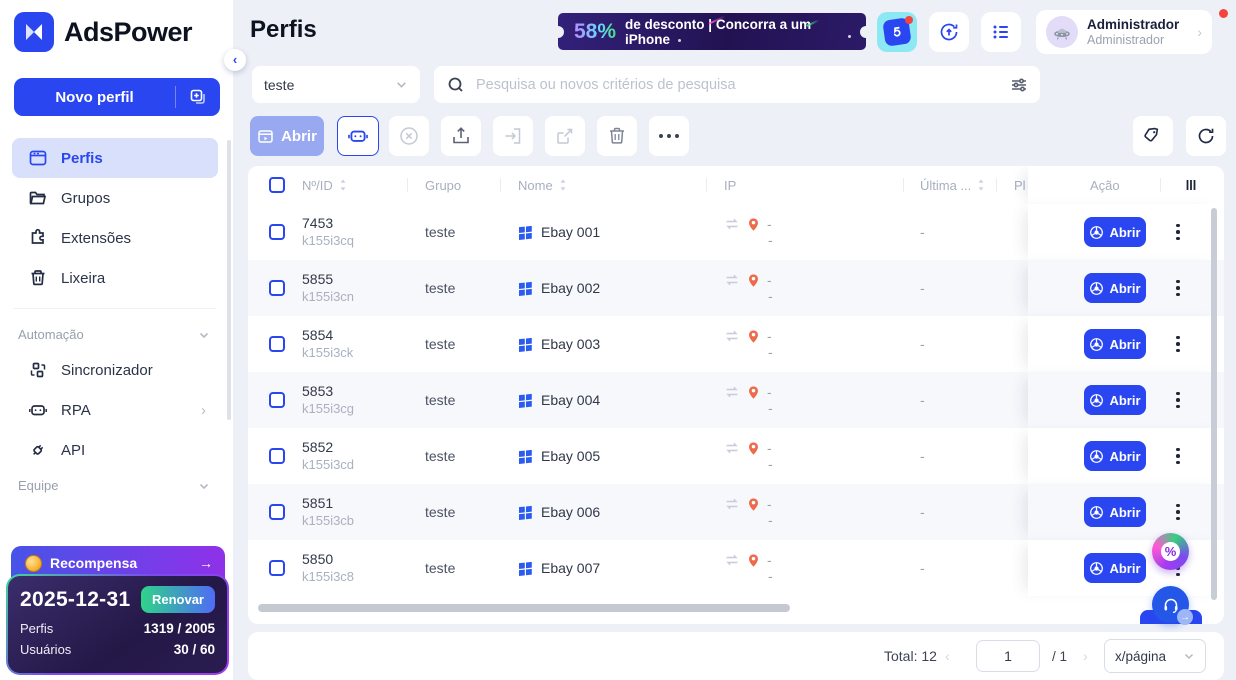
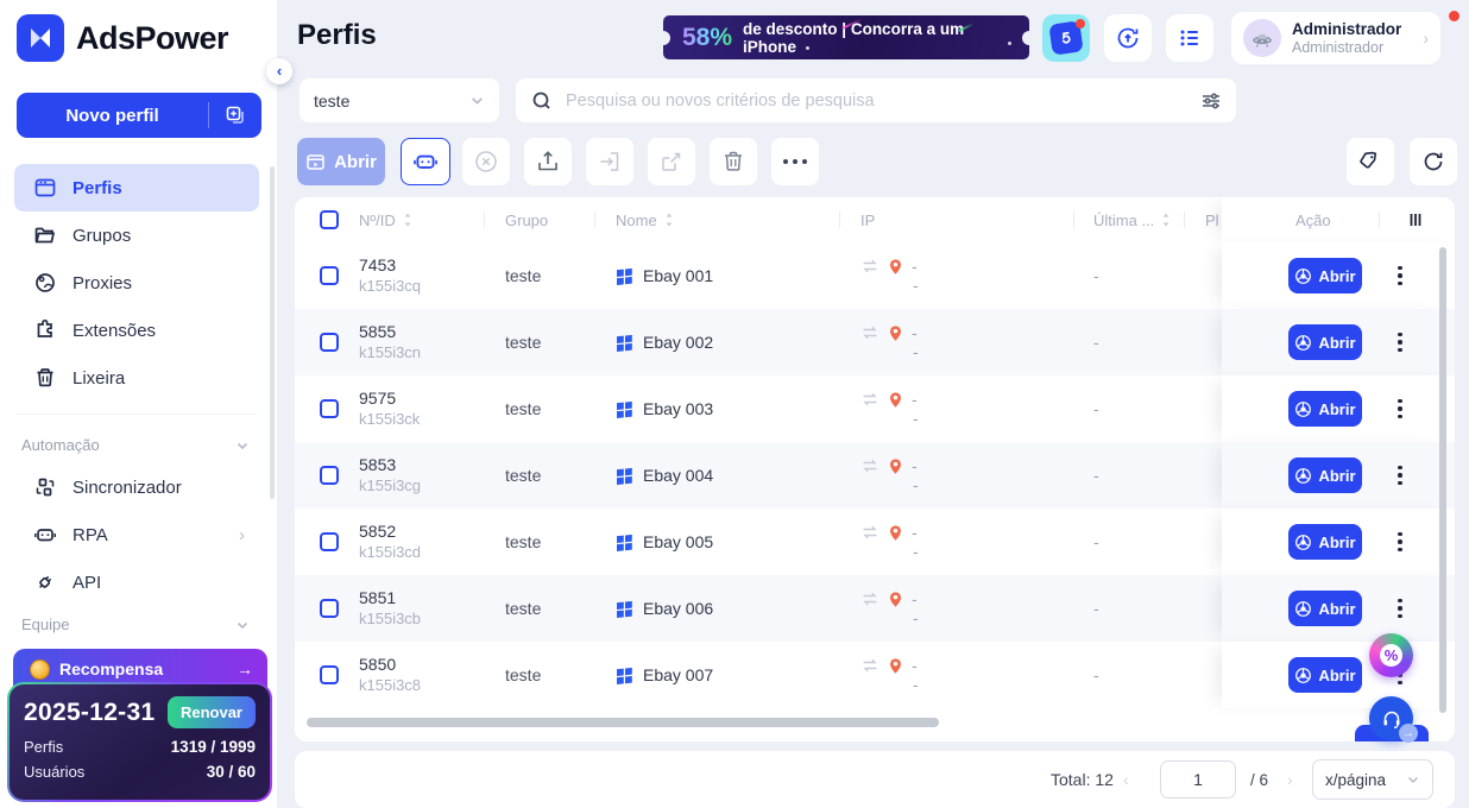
  AdsPower
  Novo perfil
  Perfis
  Grupos
+ Proxies
  Extensões
  Lixeira
  Automação
  Sincronizador
  RPA
  ›
  API
  Equipe
  Recompensa
  →
  2025-12-31
  Renovar
  Perfis
- 1319 / 2005
+ 1319 / 1999
  Usuários
  30 / 60
  ‹
  Perfis
  58%
  de desconto Concorra a um iPhone
  Administrador
  Administrador
  ›
  teste
  Pesquisa ou novos critérios de pesquisa
  Abrir
  Nº/ID
  Grupo
  Nome
  IP
  Última ...
  Pl
  Ação
  7453
  k155i3cq
  teste
  Ebay 001
  -
  -
  -
  Abrir
  5855
  k155i3cn
  teste
  Ebay 002
  -
  -
  -
  Abrir
- 5854
+ 9575
  k155i3ck
  teste
  Ebay 003
  -
  -
  -
  Abrir
  5853
  k155i3cg
  teste
  Ebay 004
  -
  -
  -
  Abrir
  5852
  k155i3cd
  teste
  Ebay 005
  -
  -
  -
  Abrir
  5851
  k155i3cb
  teste
  Ebay 006
  -
  -
  -
  Abrir
  5850
  k155i3c8
  teste
  Ebay 007
  -
  -
  -
  Abrir
  Total: 12
  ‹
  1
- / 1
+ / 6
  ›
  x/página
  %
  →
